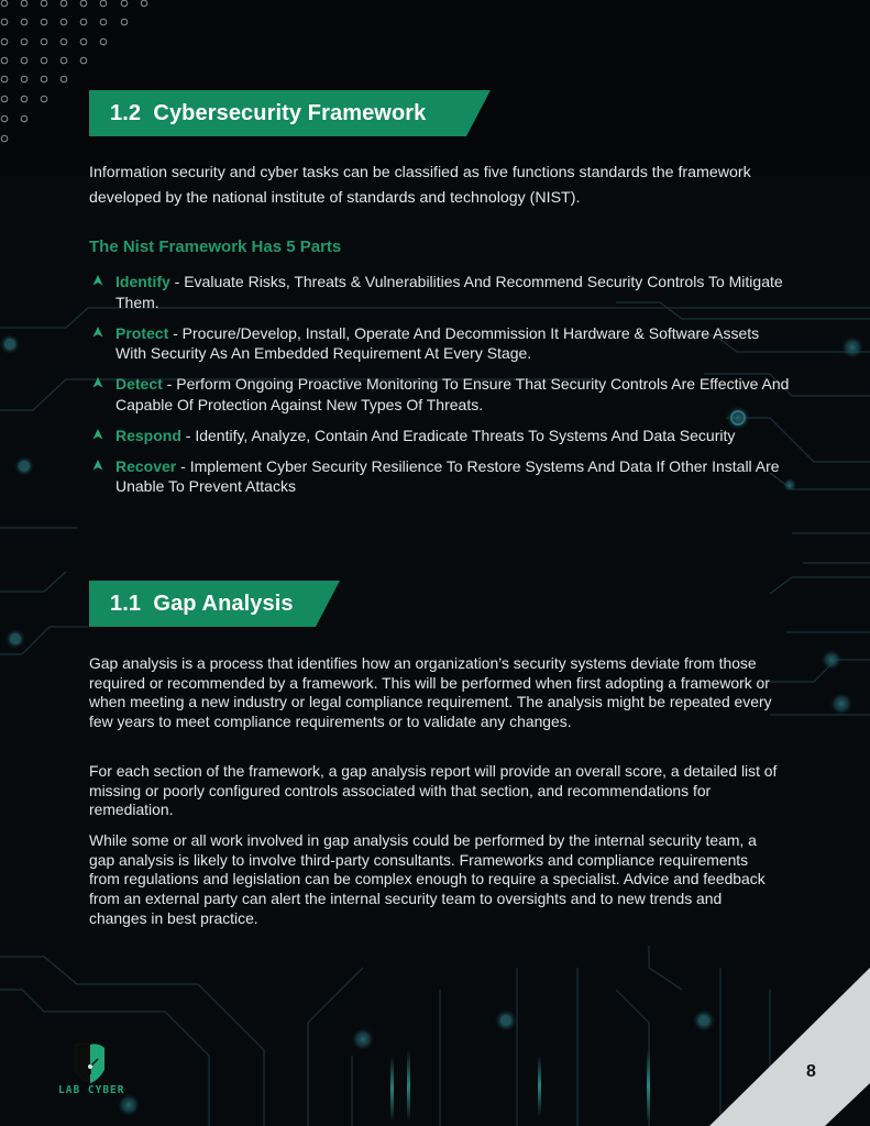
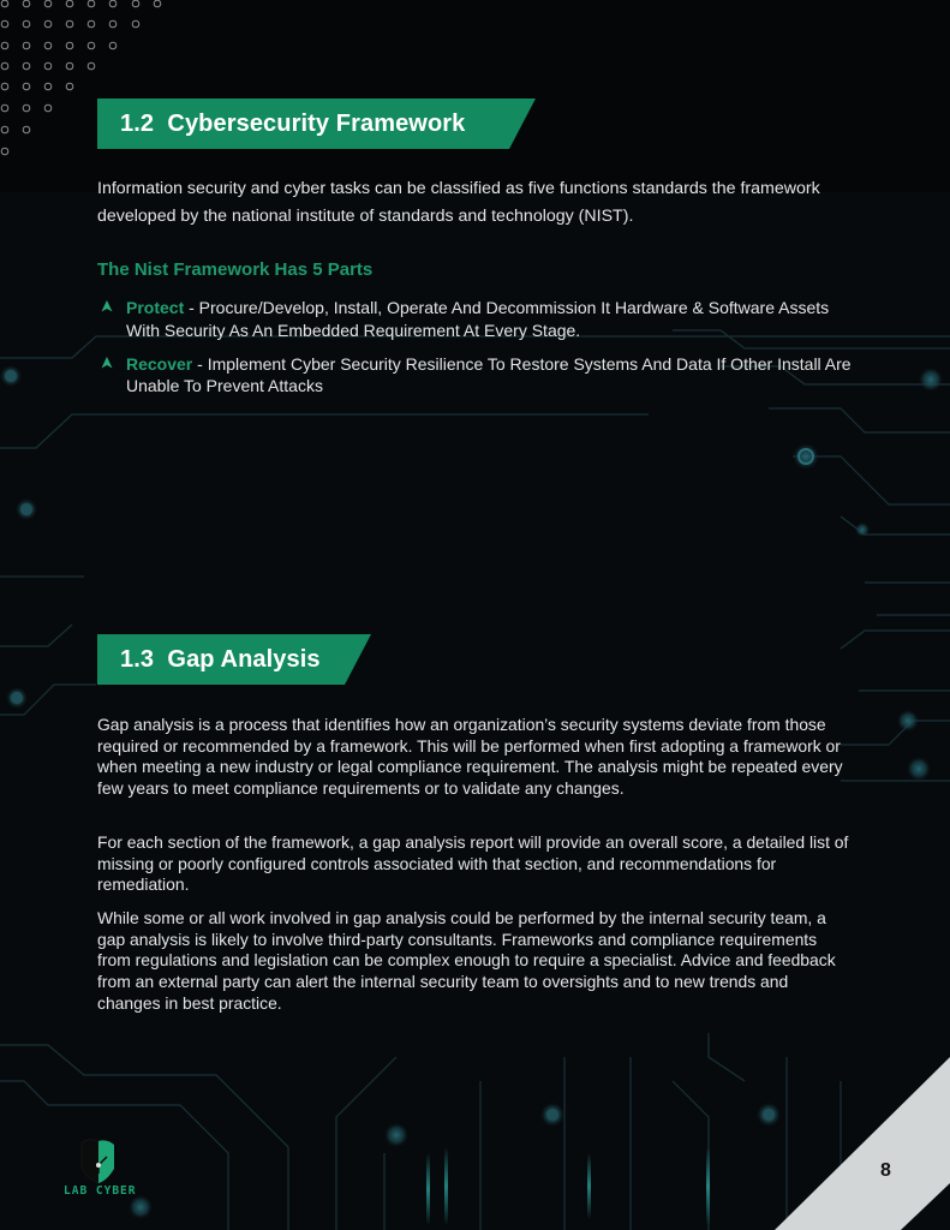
  1.2 Cybersecurity Framework
  Information security and cyber tasks can be classified as five functions standards the framework developed by the national institute of standards and technology (NIST).
  The Nist Framework Has 5 Parts
- Identify - Evaluate Risks, Threats & Vulnerabilities And Recommend Security Controls To Mitigate Them.
  Protect - Procure/Develop, Install, Operate And Decommission It Hardware & Software Assets With Security As An Embedded Requirement At Every Stage.
- Detect - Perform Ongoing Proactive Monitoring To Ensure That Security Controls Are Effective And Capable Of Protection Against New Types Of Threats.
- Respond - Identify, Analyze, Contain And Eradicate Threats To Systems And Data Security
  Recover - Implement Cyber Security Resilience To Restore Systems And Data If Other Install Are Unable To Prevent Attacks
- 1.1 Gap Analysis
+ 1.3 Gap Analysis
  Gap analysis is a process that identifies how an organization’s security systems deviate from those required or recommended by a framework. This will be performed when first adopting a framework or when meeting a new industry or legal compliance requirement. The analysis might be repeated every few years to meet compliance requirements or to validate any changes.
  For each section of the framework, a gap analysis report will provide an overall score, a detailed list of missing or poorly configured controls associated with that section, and recommendations for remediation.
  While some or all work involved in gap analysis could be performed by the internal security team, a gap analysis is likely to involve third-party consultants. Frameworks and compliance requirements from regulations and legislation can be complex enough to require a specialist. Advice and feedback from an external party can alert the internal security team to oversights and to new trends and changes in best practice.
  LAB CYBER
  8
